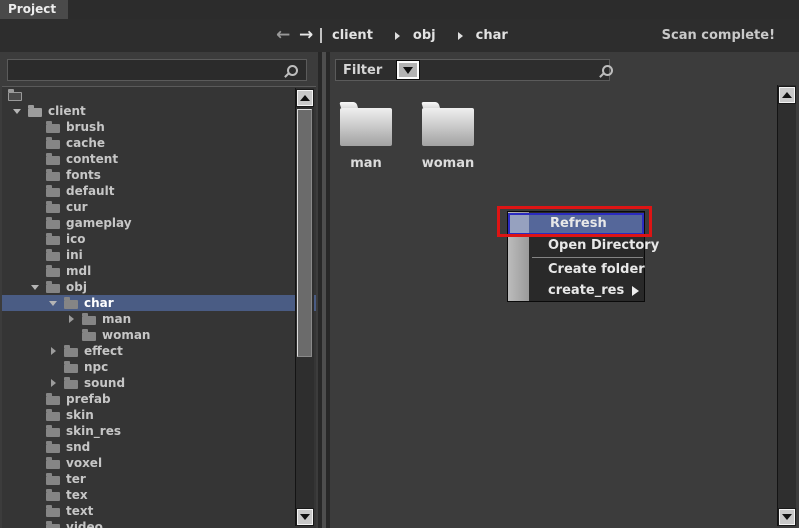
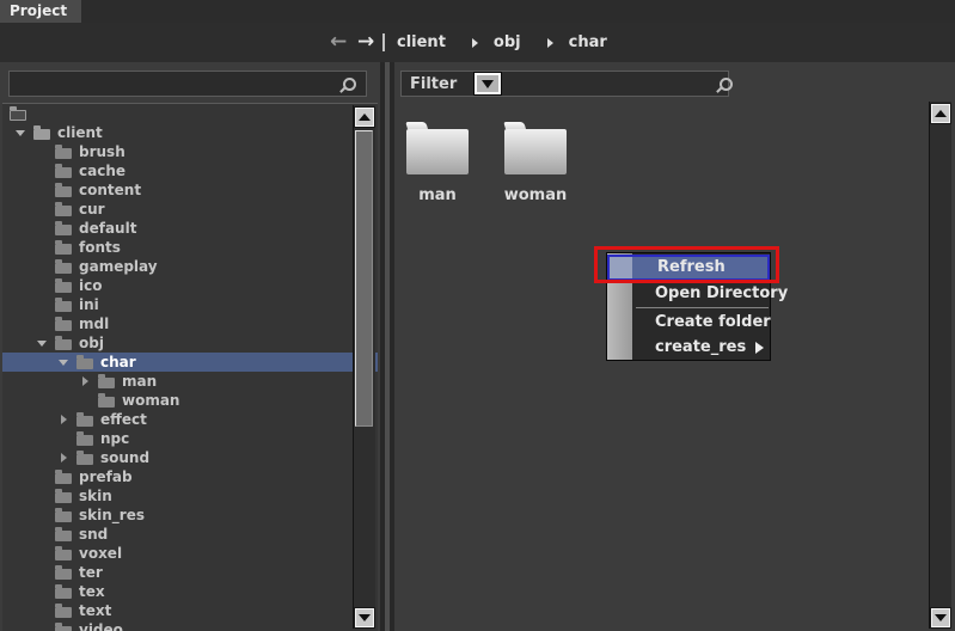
  Project
  ←
  →
  client
  obj
  char
- Scan complete!
  client
  brush
  cache
  content
- fonts
+ cur
  default
- cur
+ fonts
  gameplay
  ico
  ini
  mdl
  obj
  char
  man
  woman
  effect
  npc
  sound
  prefab
  skin
  skin_res
  snd
  voxel
  ter
  tex
  text
  video
  Filter
  man
  woman
  Refresh
  Open Directory
  Create folder
  create_res
